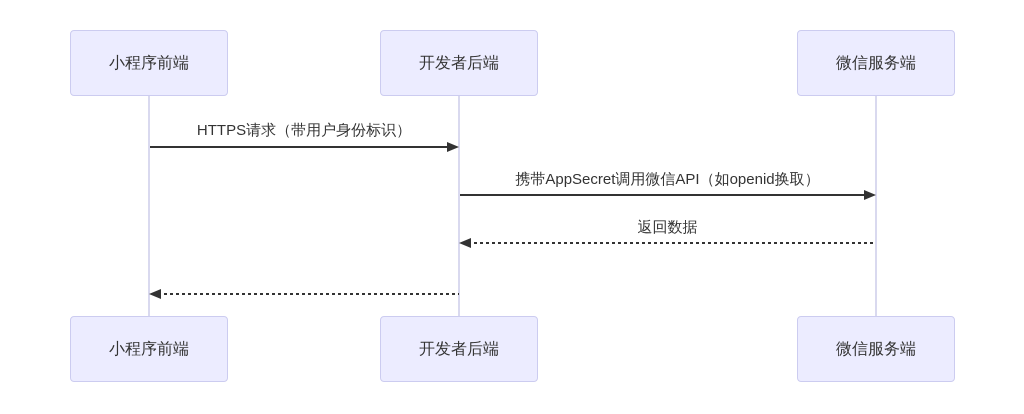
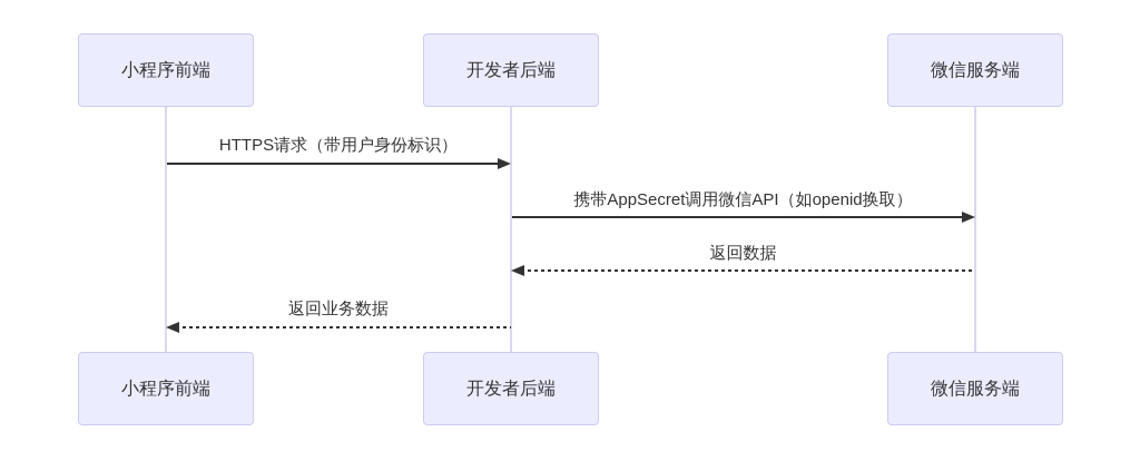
  小程序前端
  开发者后端
  微信服务端
  小程序前端
  开发者后端
  微信服务端
  HTTPS请求（带用户身份标识）
  携带AppSecret调用微信API（如openid换取）
  返回数据
+ 返回业务数据
